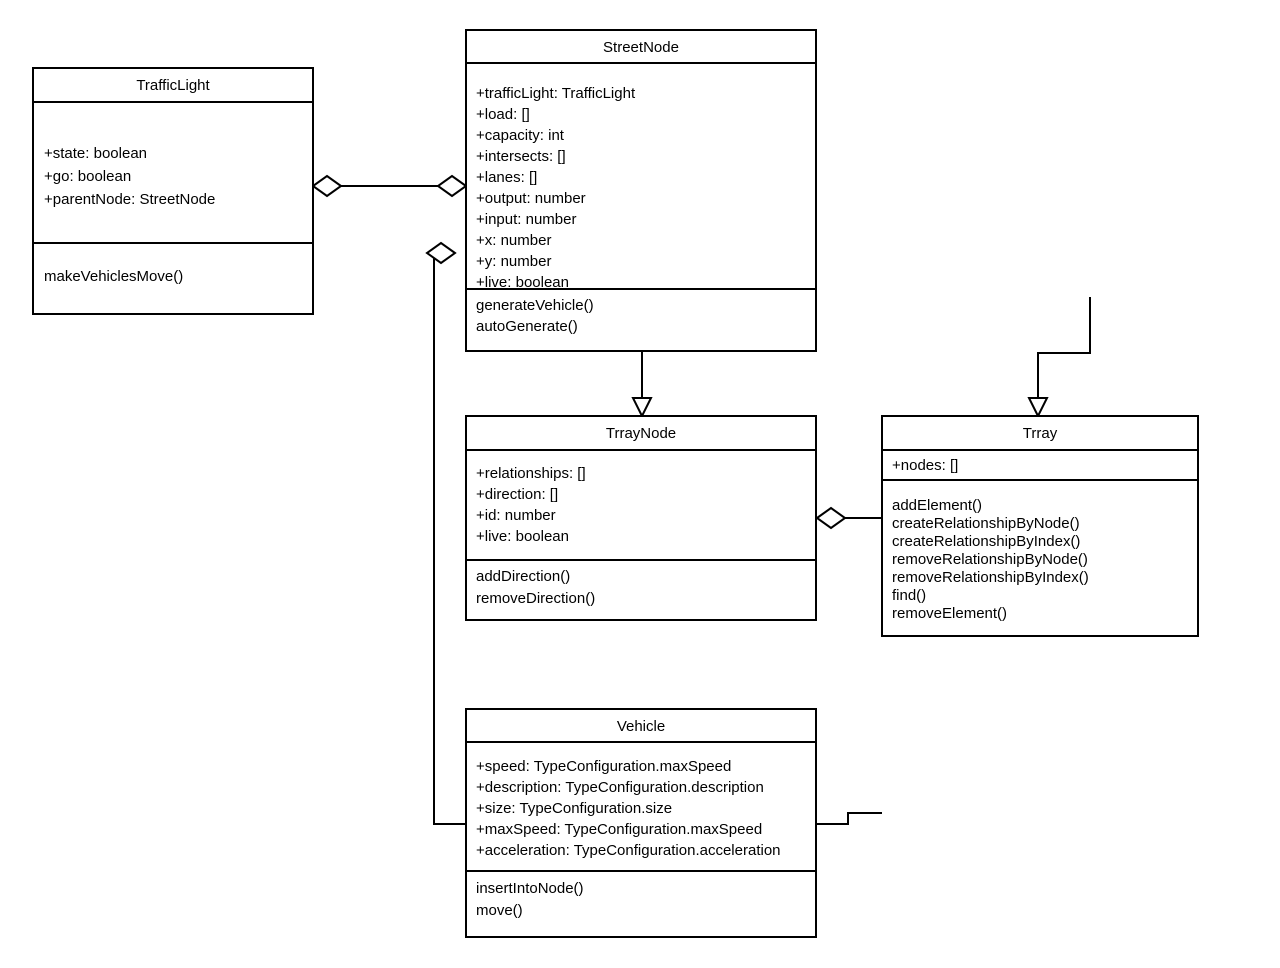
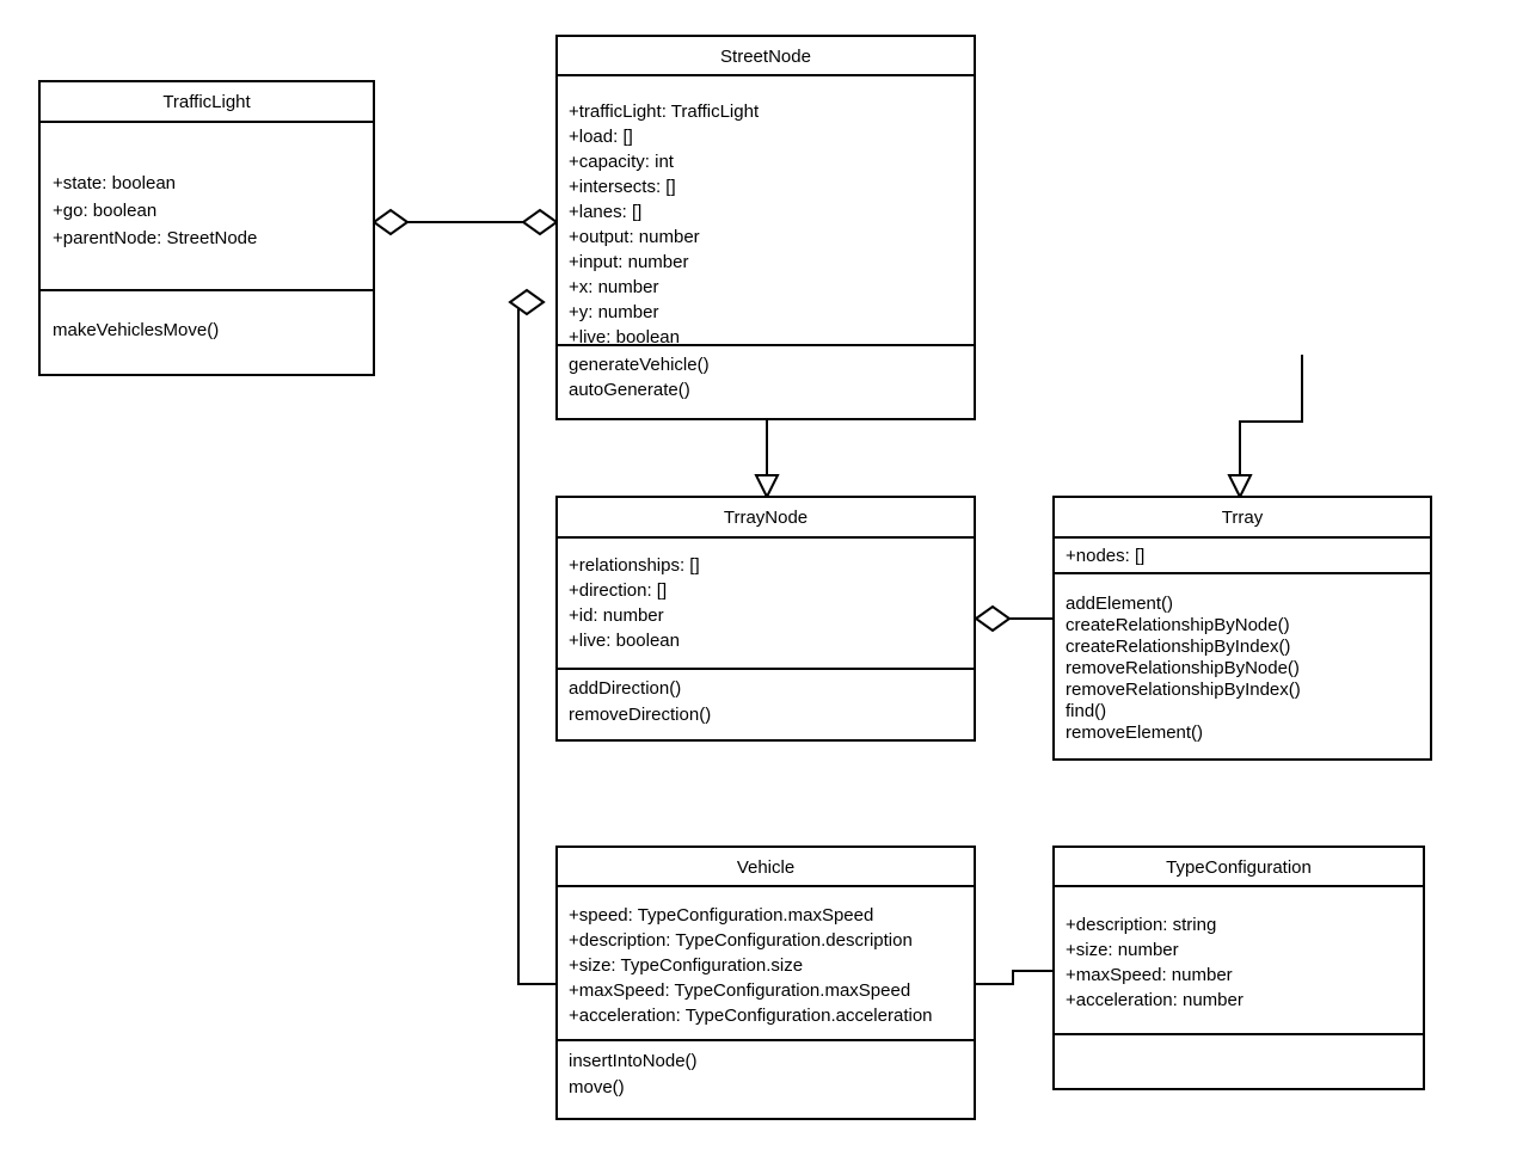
  TrafficLight
  +state: boolean
  +go: boolean
  +parentNode: StreetNode
  makeVehiclesMove()
  StreetNode
  +trafficLight: TrafficLight
  +load: []
  +capacity: int
  +intersects: []
  +lanes: []
  +output: number
  +input: number
  +x: number
  +y: number
  +live: boolean
  generateVehicle()
  autoGenerate()
  TrrayNode
  +relationships: []
  +direction: []
  +id: number
  +live: boolean
  addDirection()
  removeDirection()
  Trray
  +nodes: []
  addElement()
  createRelationshipByNode()
  createRelationshipByIndex()
  removeRelationshipByNode()
  removeRelationshipByIndex()
  find()
  removeElement()
  Vehicle
  +speed: TypeConfiguration.maxSpeed
  +description: TypeConfiguration.description
  +size: TypeConfiguration.size
  +maxSpeed: TypeConfiguration.maxSpeed
  +acceleration: TypeConfiguration.acceleration
  insertIntoNode()
  move()
+ TypeConfiguration
+ +description: string
+ +size: number
+ +maxSpeed: number
+ +acceleration: number
